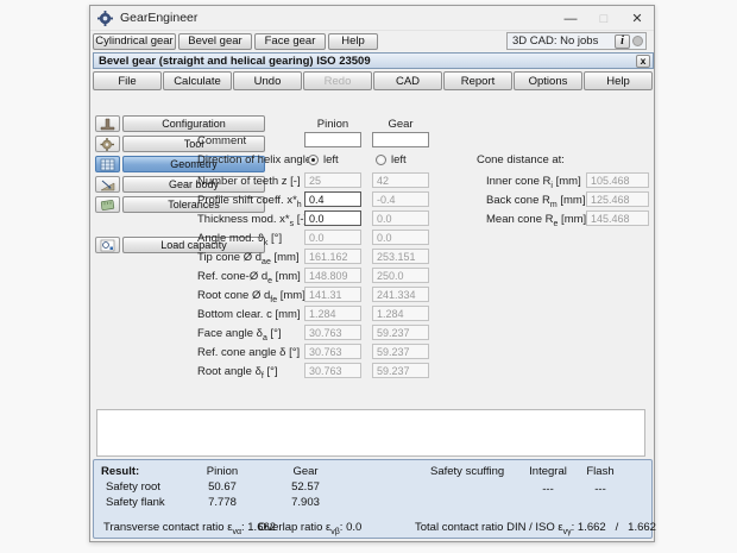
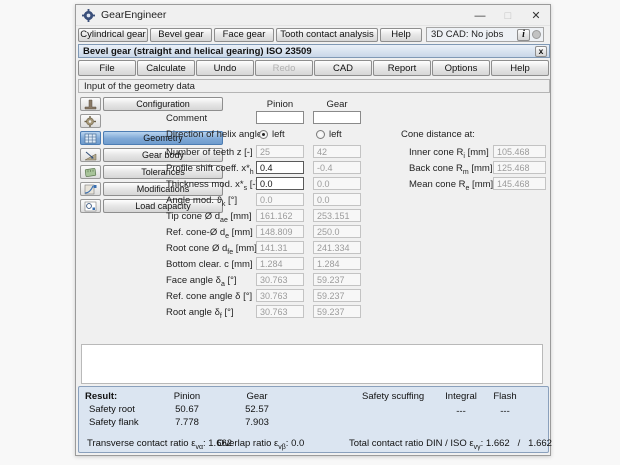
  GearEngineer
  —
  □
  ✕
  Cylindrical gear
  Bevel gear
  Face gear
+ Tooth contact analysis
  Help
  3D CAD: No jobs
  i
  Bevel gear (straight and helical gearing) ISO 23509
  x
  File
  Calculate
  Undo
  Redo
  CAD
  Report
  Options
  Help
+ Input of the geometry data
  Configuration
- Tool
  Geometry
  Gear body
  Tolerances
+ Modifications
  Load capacity
  Pinion
  Gear
  Comment
  Direction of helix angl
  left
  left
  Number of teeth z [-]
  25
  42
  Profile shift coeff. x*
  0.4
  -0.4
  Thickness mod. x* [-
  0.0
  0.0
  Angle mod. ϑ [°]
  0.0
  0.0
  Tip cone Ø d [mm]
  161.162
  253.151
  Ref. cone-Ø d [mm]
  148.809
  250.0
  Root cone Ø d [mm
  141.31
  241.334
  Bottom clear. c [mm]
  1.284
  1.284
  Face angle δ [°]
  30.763
  59.237
  Ref. cone angle δ [°]
  30.763
  59.237
  Root angle δ [°]
  30.763
  59.237
  Cone distance at:
  Inner cone R [mm]
  105.468
  Back cone R [mm]
  125.468
  Mean cone R [mm]
  145.468
  Result:
  Pinion
  Gear
  Safety scuffing
  Integral
  Flash
  Safety root
  50.67
  52.57
  ---
  ---
  Safety flank
  7.778
  7.903
  Transverse contact ratio ε : 1.662
  Overlap ratio ε : 0.0
  Total contact ratio DIN / ISO ε : 1.662 / 1.662
